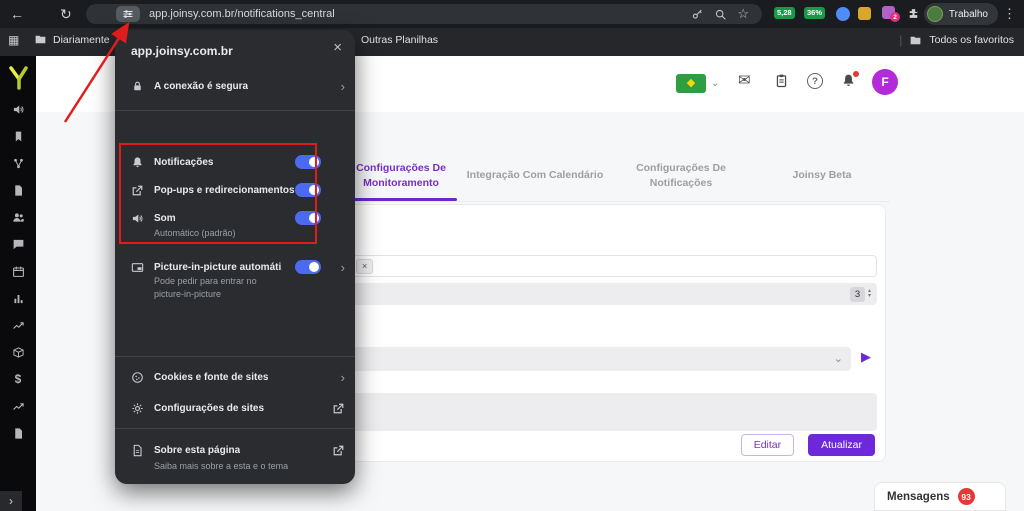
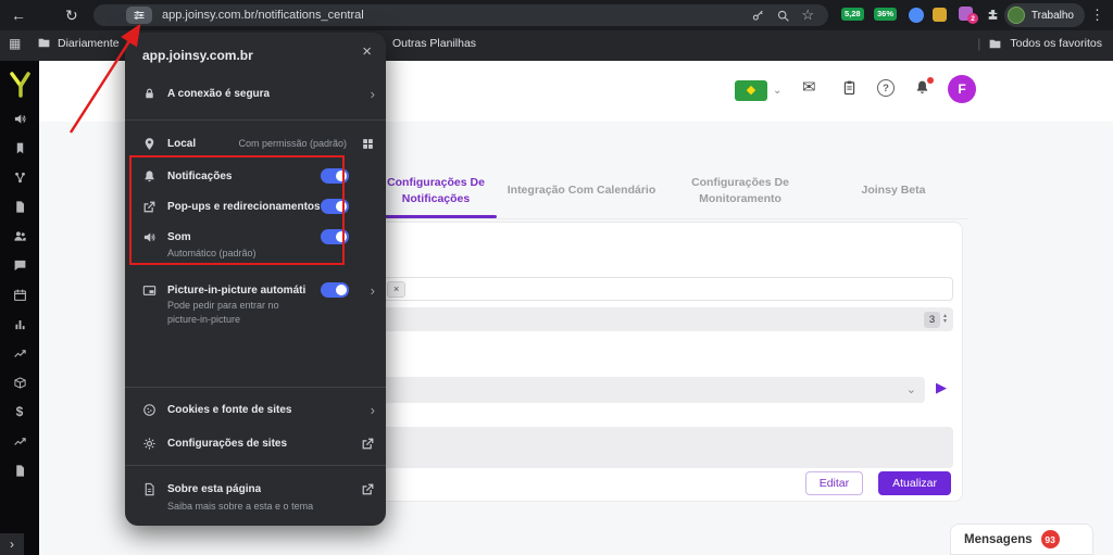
  ←
  ↻
  app.joinsy.com.br/notifications_central
  ☆
  5,28
  36%
  Trabalho
  ⋮
  ▦
  Diariamente
  Outras Planilhas
  |
  Todos os favoritos
  $
  ›
  ◆
  ⌄
  ✉
  ?
  F
- Configurações De Monitoramento
+ Configurações De Notificações
  Integração Com Calendário
- Configurações De Notificações
+ Configurações De Monitoramento
  Joinsy Beta
  ×
  3
  ⌄
  ▶
  Editar
  Atualizar
  Mensagens
  93
  app.joinsy.com.br
  ×
  A conexão é segura
  ›
+ Local
+ Com permissão (padrão)
  Notificações
  Pop-ups e redirecionamentos
  Som
  Automático (padrão)
  Picture-in-picture automáti
  ›
  Pode pedir para entrar no
  picture-in-picture
  Cookies e fonte de sites
  ›
  Configurações de sites
  Sobre esta página
  Saiba mais sobre a esta e o tema
